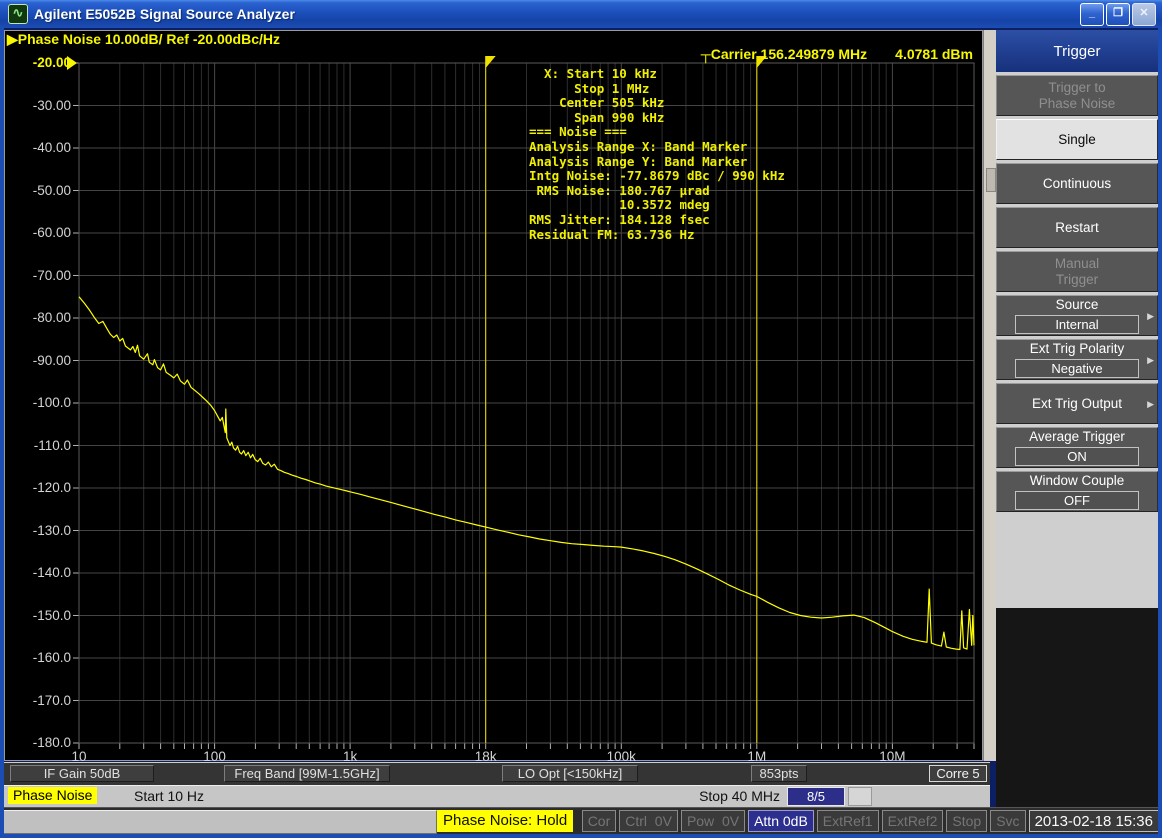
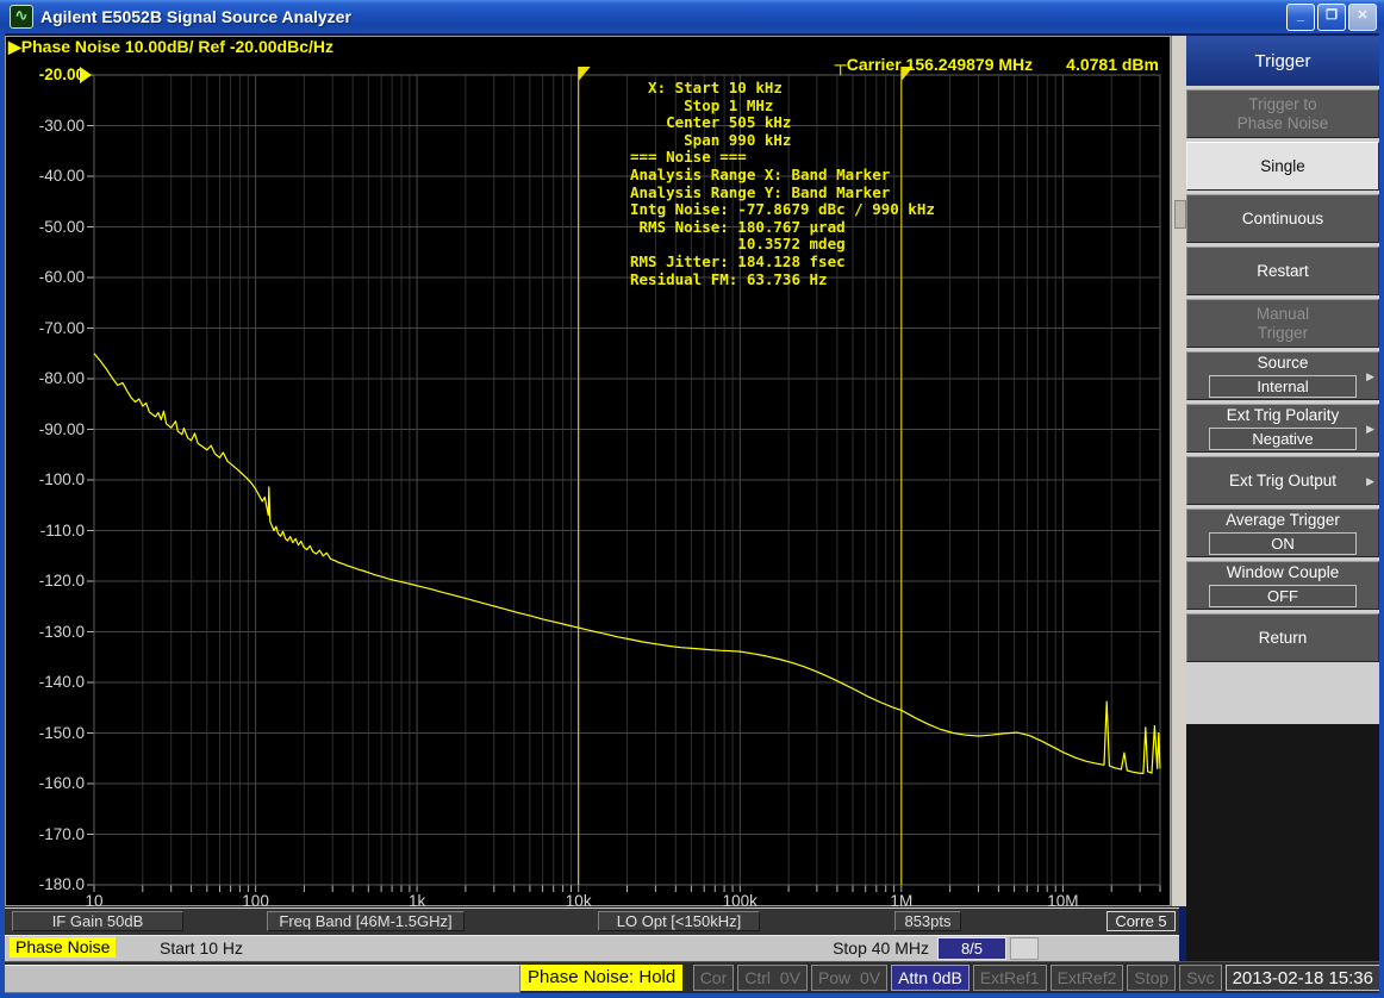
  ∿
  Agilent E5052B Signal Source Analyzer
  _
  ❐
  ✕
  ▶Phase Noise 10.00dB/ Ref -20.00dBc/Hz
  ┬
  Carrier
  156.249879 MHz
  4.0781 dBm
  X: Start 10 kHz
  Stop 1 MHz
  Center 505 kHz
  Span 990 kHz
  === Noise ===
  Analysis Range X: Band Marker
  Analysis Range Y: Band Marker
  Intg Noise: -77.8679 dBc / 990 kHz
  RMS Noise: 180.767 μrad
  10.3572 mdeg
  RMS Jitter: 184.128 fsec
  Residual FM: 63.736 Hz
  -20.00
  -30.00
  -40.00
  -50.00
  -60.00
  -70.00
  -80.00
  -90.00
  -100.0
  -110.0
  -120.0
  -130.0
  -140.0
  -150.0
  -160.0
  -170.0
  -180.0
  10
  100
  1k
- 18k
+ 10k
  100k
  1M
  10M
  Trigger
  Trigger to
  Phase Noise
  Single
  Continuous
  Restart
  Manual
  Trigger
  Source
  Internal
  ▶
  Ext Trig Polarity
  Negative
  ▶
  Ext Trig Output
  ▶
  Average Trigger
  ON
  Window Couple
  OFF
+ Return
  IF Gain 50dB
- Freq Band [99M-1.5GHz]
+ Freq Band [46M-1.5GHz]
  LO Opt [<150kHz]
  853pts
  Corre 5
  Phase Noise
  Start 10 Hz
  Stop 40 MHz
  8/5
  Phase Noise: Hold
  Cor
  Ctrl 0V
  Pow 0V
  Attn 0dB
  ExtRef1
  ExtRef2
  Stop
  Svc
  2013-02-18 15:36
